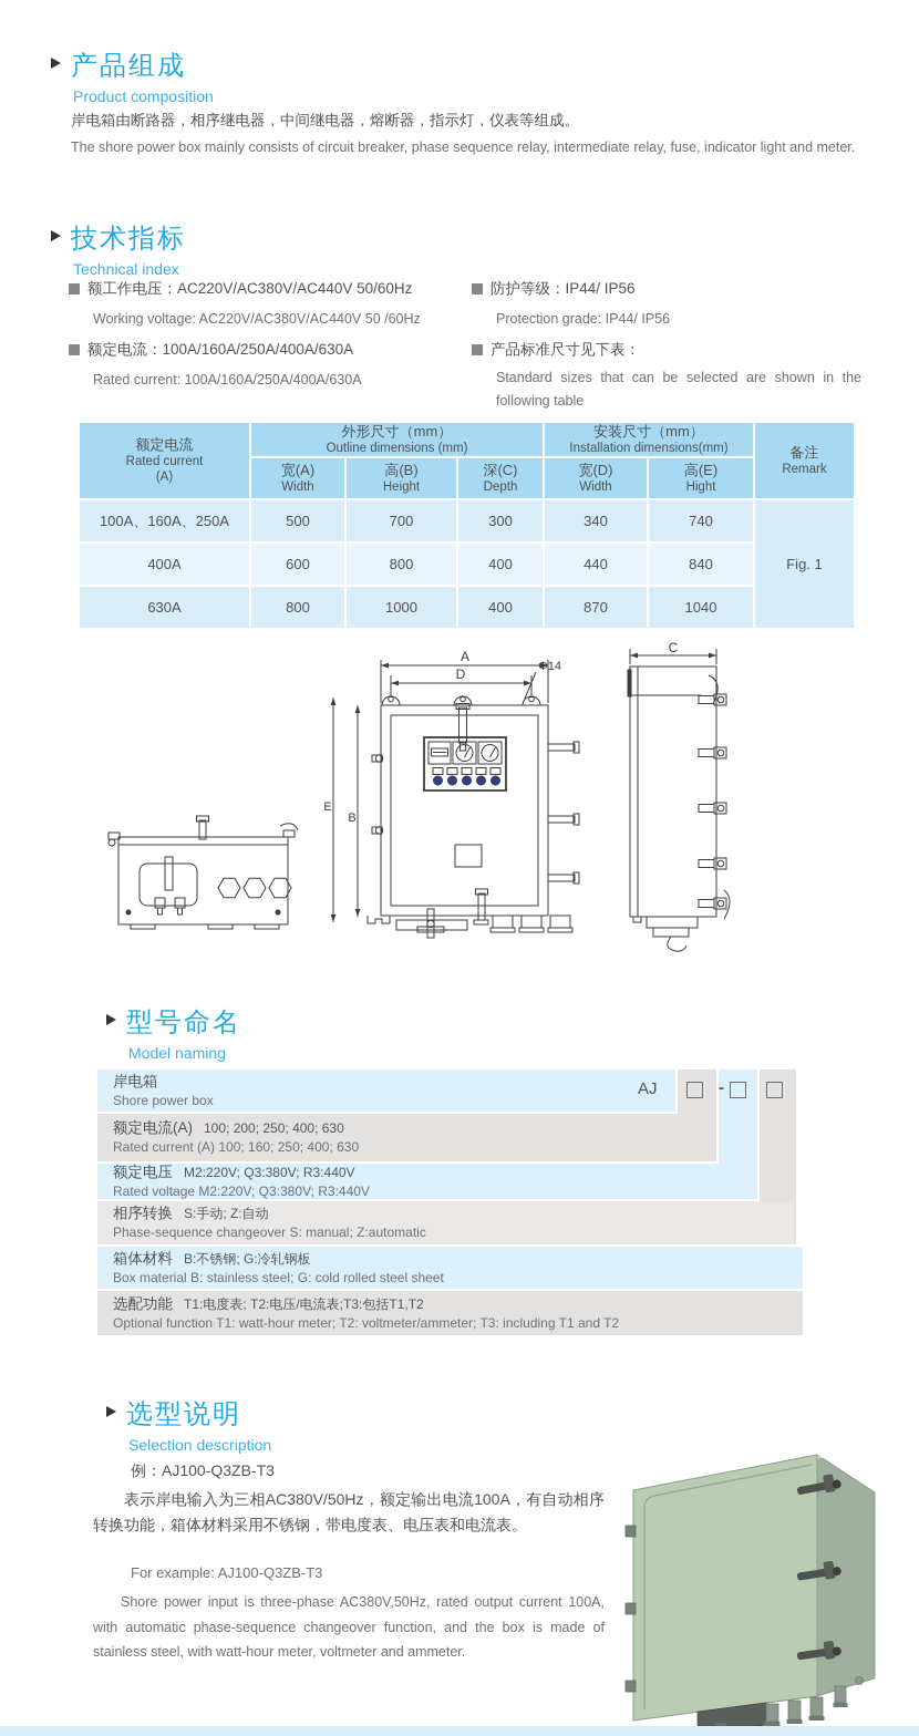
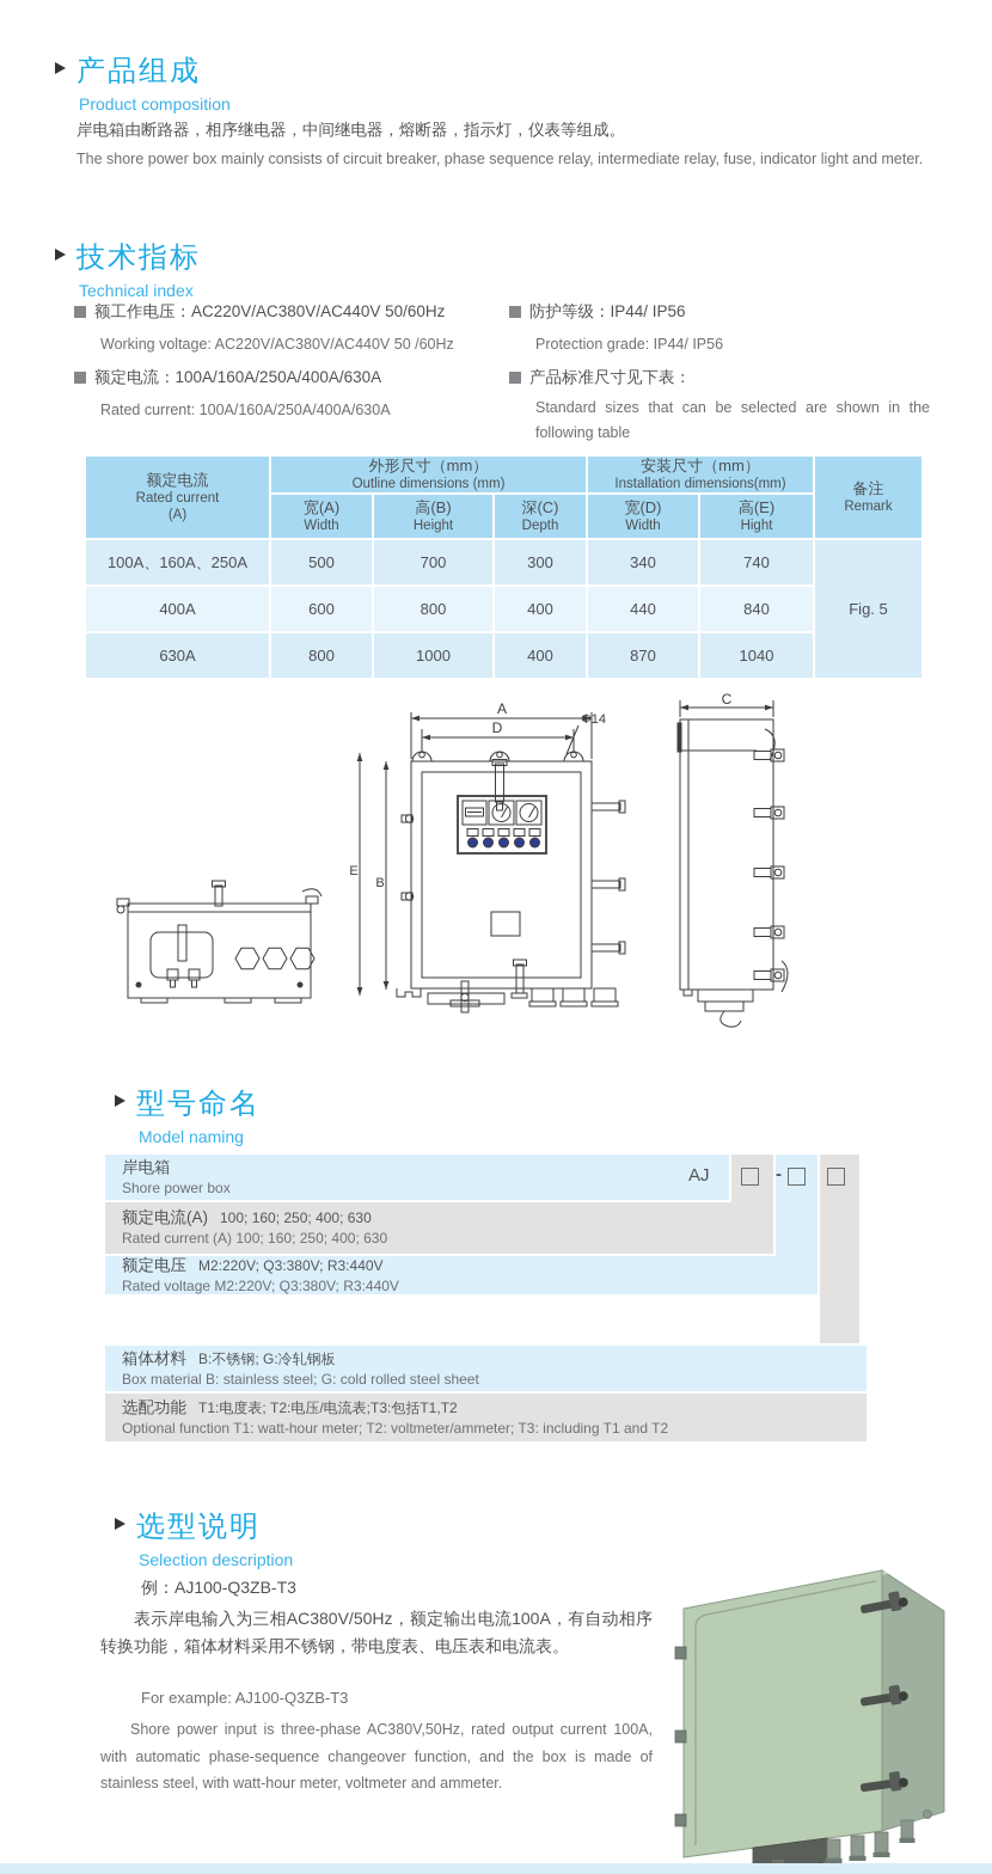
  产品组成
  Product composition
  岸电箱由断路器，相序继电器，中间继电器，熔断器，指示灯，仪表等组成。
  The shore power box mainly consists of circuit breaker, phase sequence relay, intermediate relay, fuse, indicator light and meter.
  技术指标
  Technical index
  额工作电压：AC220V/AC380V/AC440V 50/60Hz
  Working voltage: AC220V/AC380V/AC440V 50 /60Hz
  额定电流：100A/160A/250A/400A/630A
  Rated current: 100A/160A/250A/400A/630A
  防护等级：IP44/ IP56
  Protection grade: IP44/ IP56
  产品标准尺寸见下表：
  Standard sizes that can be selected are shown in the following table
  额定电流 Rated current (A)	外形尺寸（mm） Outline dimensions (mm)	安装尺寸（mm） Installation dimensions(mm)	备注 Remark
  宽(A) Width	高(B) Height	深(C) Depth	宽(D) Width	高(E) Hight
- 100A、160A、250A	500	700	300	340	740	Fig. 1
+ 100A、160A、250A	500	700	300	340	740	Fig. 5
  400A	600	800	400	440	840
  630A	800	1000	400	870	1040
  A
  D
  Φ14
  E
  B
  C
  型号命名
  Model naming
  岸电箱
  Shore power box
- 额定电流(A) 100; 200; 250; 400; 630
+ 额定电流(A) 100; 160; 250; 400; 630
  Rated current (A) 100; 160; 250; 400; 630
  额定电压 M2:220V; Q3:380V; R3:440V
  Rated voltage M2:220V; Q3:380V; R3:440V
- 相序转换 S:手动; Z:自动
- Phase-sequence changeover S: manual; Z:automatic
  箱体材料 B:不锈钢; G:冷轧钢板
  Box material B: stainless steel; G: cold rolled steel sheet
  选配功能 T1:电度表; T2:电压/电流表;T3:包括T1,T2
  Optional function T1: watt-hour meter; T2: voltmeter/ammeter; T3: including T1 and T2
  AJ
  -
  选型说明
  Selection description
  例：AJ100-Q3ZB-T3
  表示岸电输入为三相AC380V/50Hz，额定输出电流100A，有自动相序转换功能，箱体材料采用不锈钢，带电度表、电压表和电流表。
  For example: AJ100-Q3ZB-T3
  Shore power input is three-phase AC380V,50Hz, rated output current 100A, with automatic phase-sequence changeover function, and the box is made of stainless steel, with watt-hour meter, voltmeter and ammeter.
